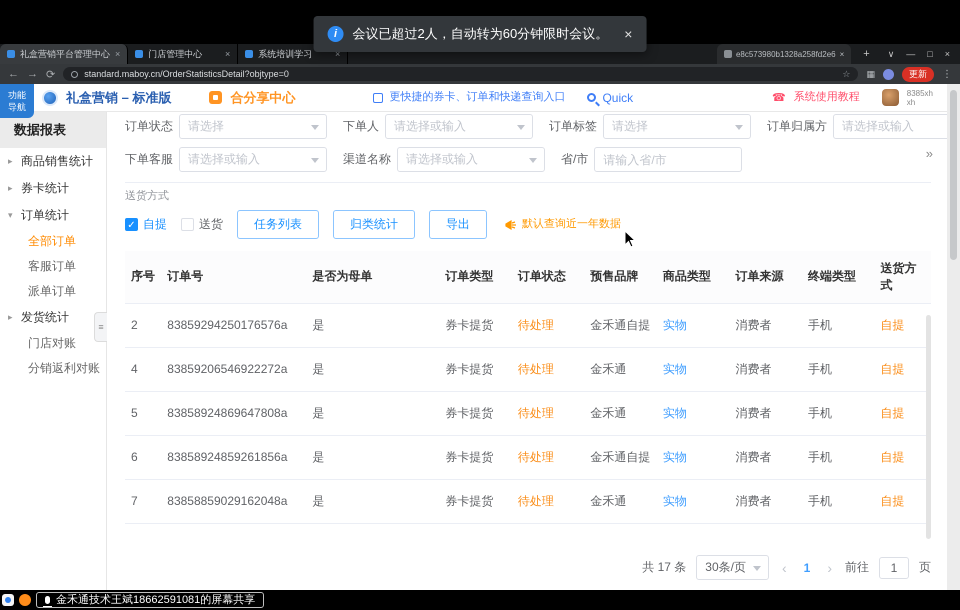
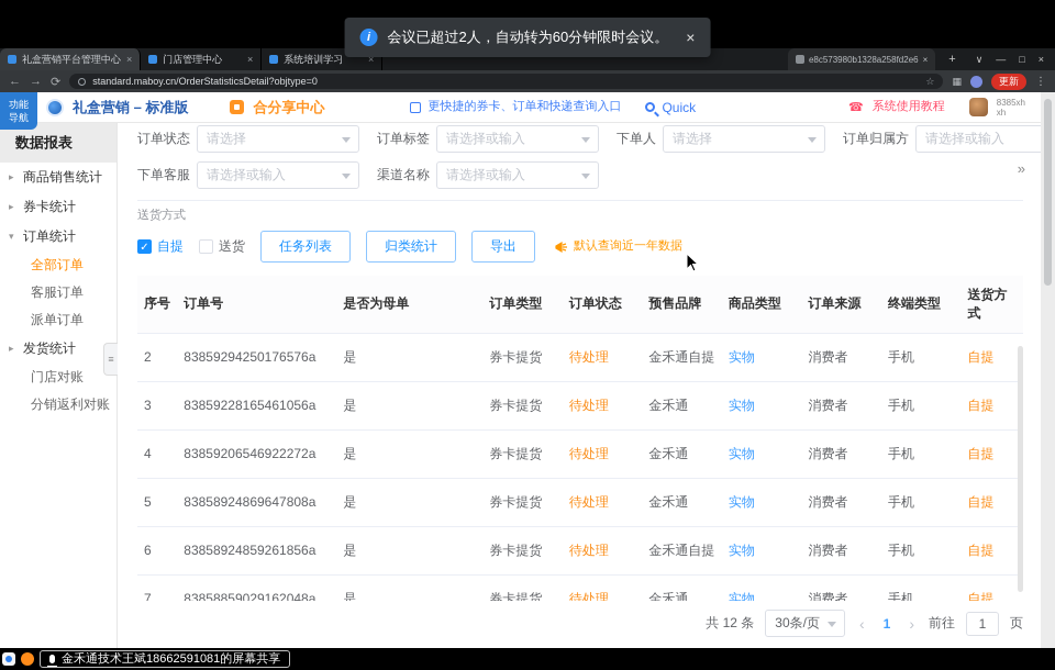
  i
  会议已超过2人，自动转为60分钟限时会议。
  ×
  礼盒营销平台管理中心
  ×
  门店管理中心
  ×
  系统培训学习
  ×
  e8c573980b1328a258fd2e6
  ×
  +
  ∨
  —
  □
  ×
  ←
  →
  ⟳
  standard.maboy.cn/OrderStatisticsDetail?objtype=0
  ☆
  ▦
  更新
  ⋮
  功能
  导航
  礼盒营销 – 标准版
  合分享中心
  更快捷的券卡、订单和快递查询入口
  Quick
  ☎
  系统使用教程
  8385xh
  xh
  数据报表
  ▸
  商品销售统计
  ▸
  券卡统计
  ▾
  订单统计
  全部订单
  客服订单
  派单订单
  ▸
  发货统计
  门店对账
  分销返利对账
  ≡
  订单状态
  请选择
- 下单人
+ 订单标签
  请选择或输入
- 订单标签
+ 下单人
  请选择
  订单归属方
  请选择或输入
  下单客服
  请选择或输入
  渠道名称
  请选择或输入
- 省/市
- 请输入省/市
  »
  送货方式
  ✓
  自提
  送货
  任务列表
  归类统计
  导出
  默认查询近一年数据
  序号	订单号	是否为母单	订单类型	订单状态	预售品牌	商品类型	订单来源	终端类型	送货方式
  2	83859294250176576a	是	券卡提货	待处理	金禾通自提	实物	消费者	手机	自提
+ 3	83859228165461056a	是	券卡提货	待处理	金禾通	实物	消费者	手机	自提
  4	83859206546922272a	是	券卡提货	待处理	金禾通	实物	消费者	手机	自提
  5	83858924869647808a	是	券卡提货	待处理	金禾通	实物	消费者	手机	自提
  6	83858924859261856a	是	券卡提货	待处理	金禾通自提	实物	消费者	手机	自提
  7	83858859029162048a	是	券卡提货	待处理	金禾通	实物	消费者	手机	自提
- 共 17 条
+ 共 12 条
  30条/页
  ‹
  1
  ›
  前往
  1
  页
  金禾通技术王斌18662591081的屏幕共享
